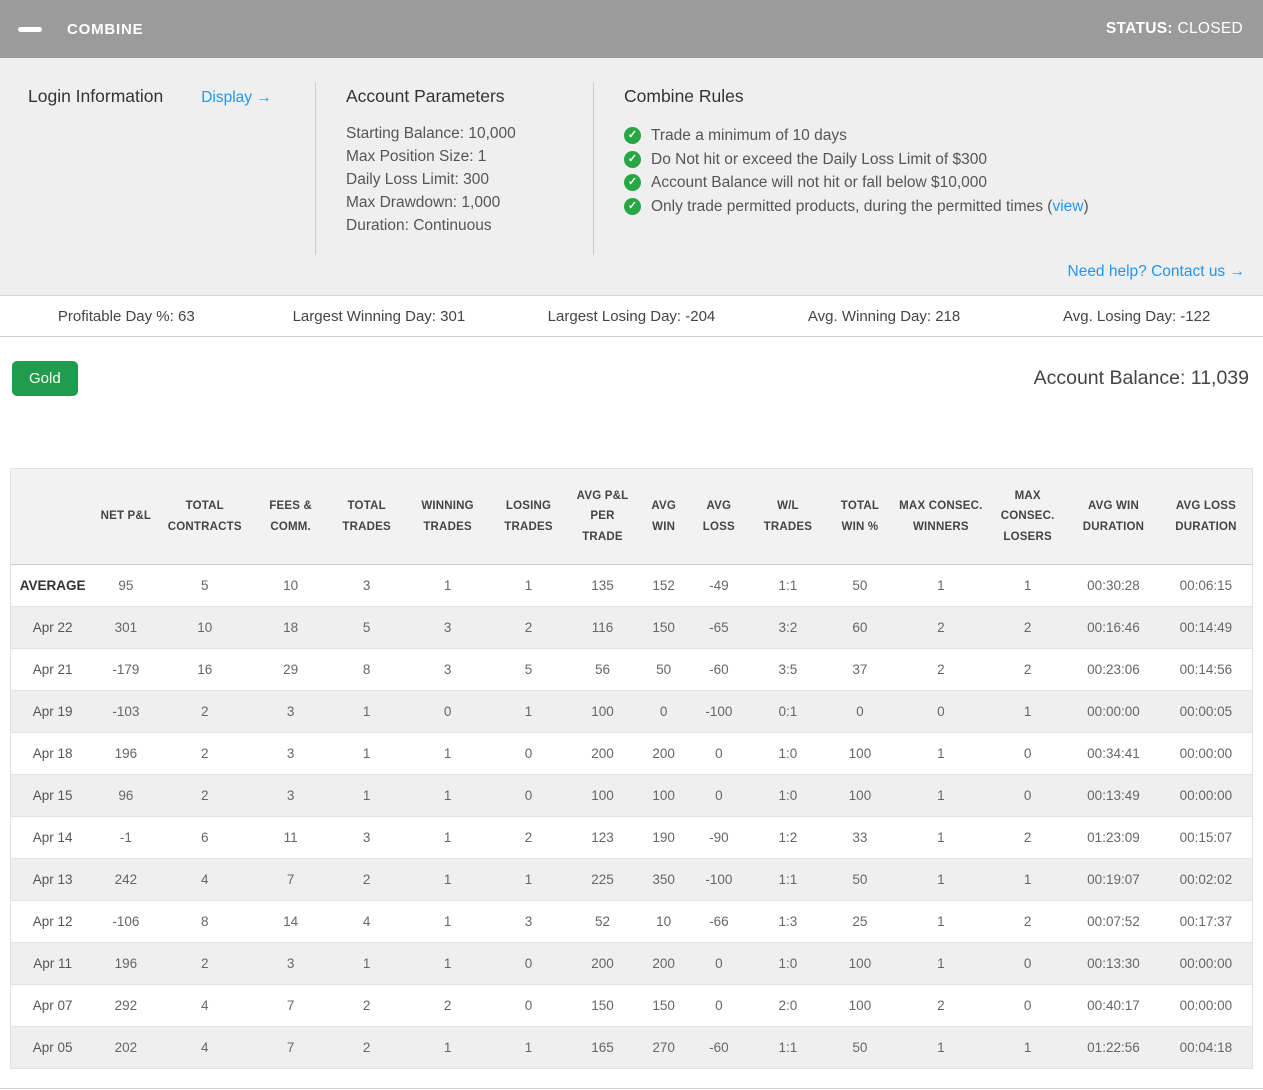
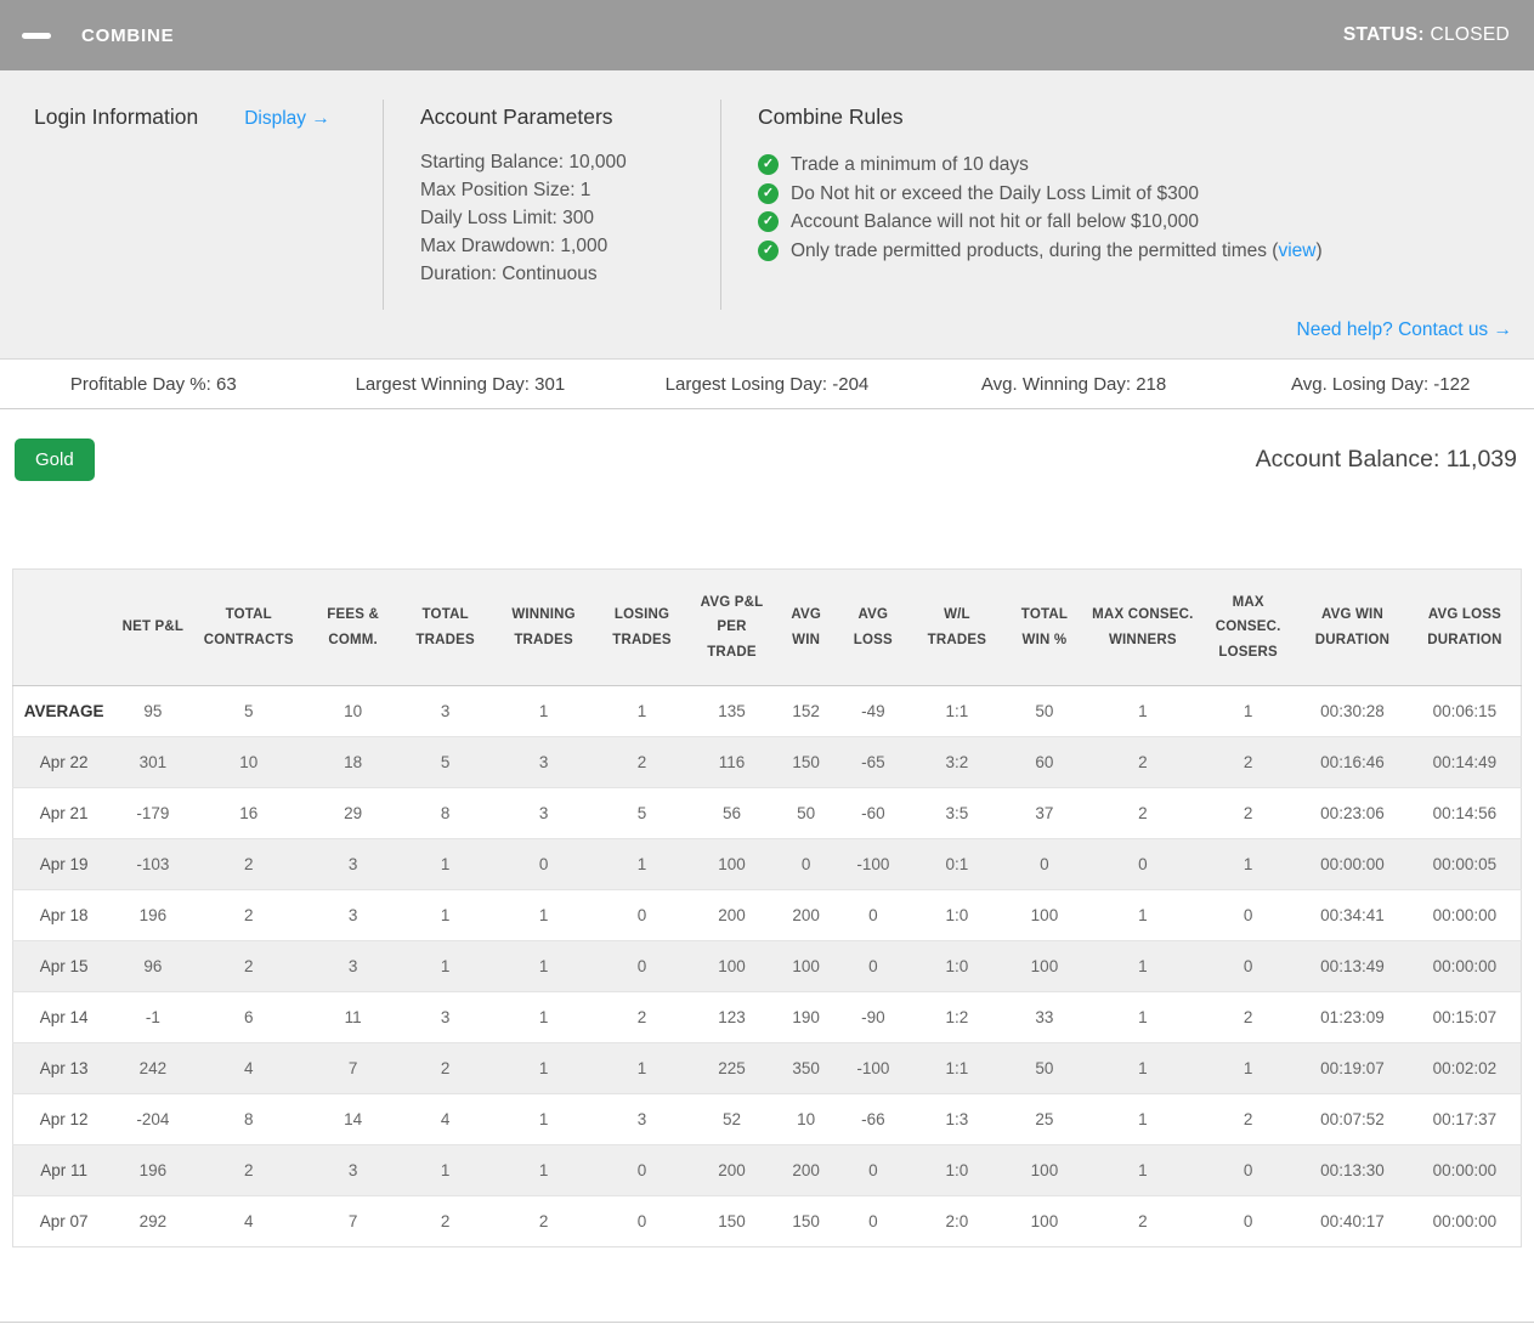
  COMBINE
  STATUS: CLOSED
  Login Information
  Display →
  Account Parameters
  Starting Balance: 10,000
  Max Position Size: 1
  Daily Loss Limit: 300
  Max Drawdown: 1,000
  Duration: Continuous
  Combine Rules
  ✓
  Trade a minimum of 10 days
  ✓
  Do Not hit or exceed the Daily Loss Limit of $300
  ✓
  Account Balance will not hit or fall below $10,000
  ✓
  Only trade permitted products, during the permitted times (view)
  Need help? Contact us →
  Profitable Day %: 63
  Largest Winning Day: 301
  Largest Losing Day: -204
  Avg. Winning Day: 218
  Avg. Losing Day: -122
  Gold
  Account Balance: 11,039
  	NET P&L	TOTAL CONTRACTS	FEES & COMM.	TOTAL TRADES	WINNING TRADES	LOSING TRADES	AVG P&L PER TRADE	AVG WIN	AVG LOSS	W/L TRADES	TOTAL WIN %	MAX CONSEC. WINNERS	MAX CONSEC. LOSERS	AVG WIN DURATION	AVG LOSS DURATION
  AVERAGE	95	5	10	3	1	1	135	152	-49	1:1	50	1	1	00:30:28	00:06:15
  Apr 22	301	10	18	5	3	2	116	150	-65	3:2	60	2	2	00:16:46	00:14:49
  Apr 21	-179	16	29	8	3	5	56	50	-60	3:5	37	2	2	00:23:06	00:14:56
  Apr 19	-103	2	3	1	0	1	100	0	-100	0:1	0	0	1	00:00:00	00:00:05
  Apr 18	196	2	3	1	1	0	200	200	0	1:0	100	1	0	00:34:41	00:00:00
  Apr 15	96	2	3	1	1	0	100	100	0	1:0	100	1	0	00:13:49	00:00:00
  Apr 14	-1	6	11	3	1	2	123	190	-90	1:2	33	1	2	01:23:09	00:15:07
  Apr 13	242	4	7	2	1	1	225	350	-100	1:1	50	1	1	00:19:07	00:02:02
- Apr 12	-106	8	14	4	1	3	52	10	-66	1:3	25	1	2	00:07:52	00:17:37
+ Apr 12	-204	8	14	4	1	3	52	10	-66	1:3	25	1	2	00:07:52	00:17:37
  Apr 11	196	2	3	1	1	0	200	200	0	1:0	100	1	0	00:13:30	00:00:00
  Apr 07	292	4	7	2	2	0	150	150	0	2:0	100	2	0	00:40:17	00:00:00
- Apr 05	202	4	7	2	1	1	165	270	-60	1:1	50	1	1	01:22:56	00:04:18
